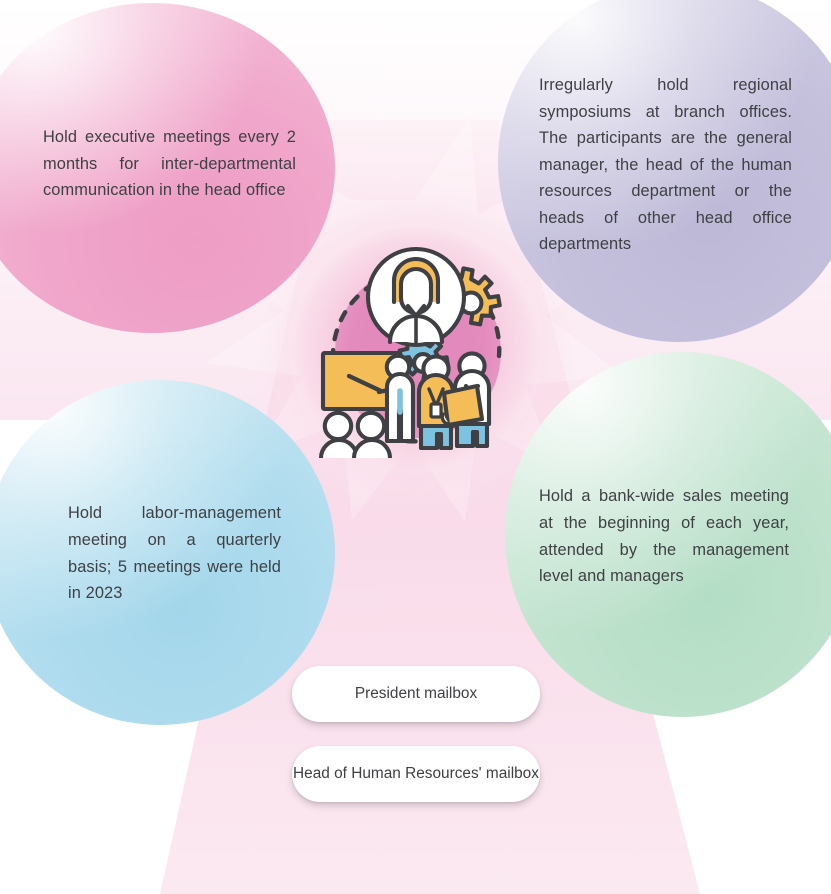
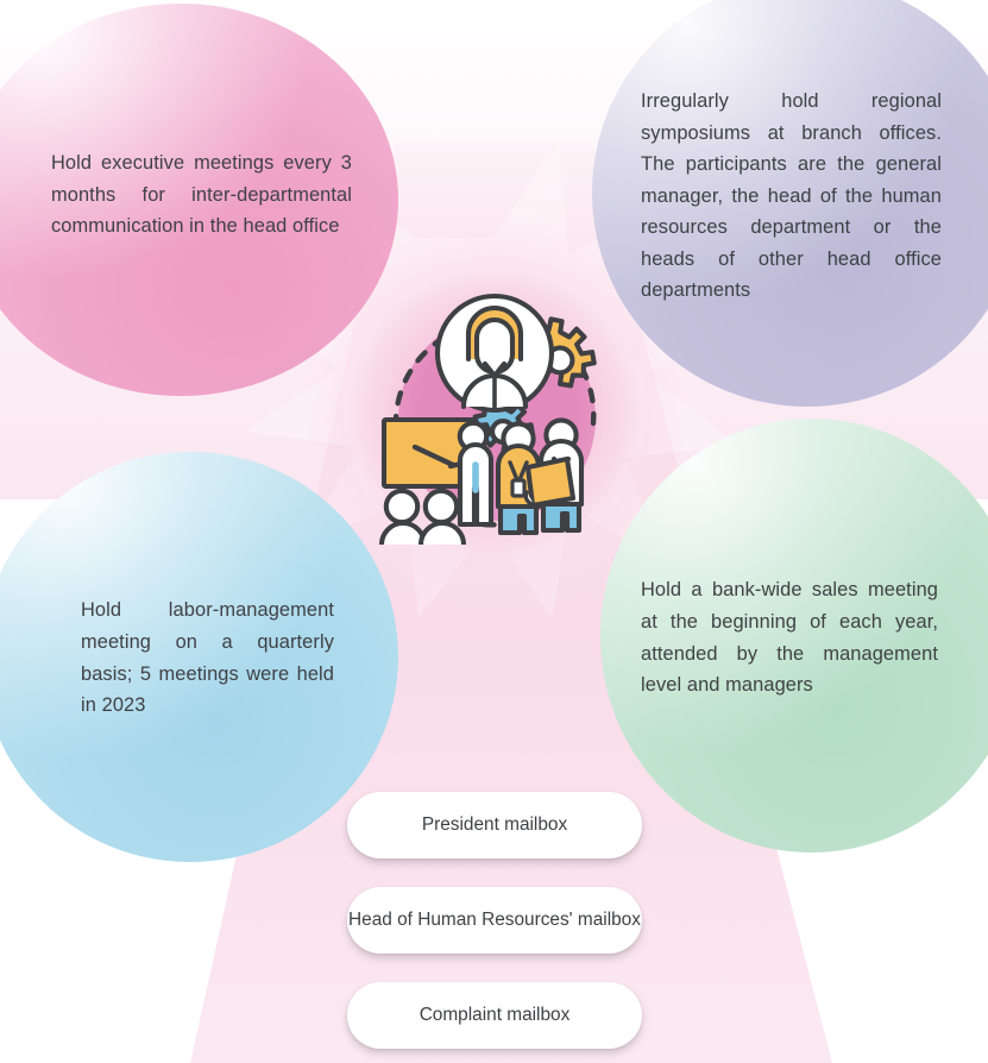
- Hold executive meetings every 2 months for inter-departmental communication in the head office
+ Hold executive meetings every 3 months for inter-departmental communication in the head office
  Irregularly hold regional symposiums at branch offices. The participants are the general manager, the head of the human resources department or the heads of other head office departments
  Hold labor-management meeting on a quarterly basis; 5 meetings were held in 2023
  Hold a bank-wide sales meeting at the beginning of each year, attended by the management level and managers
  President mailbox
  Head of Human Resources' mailbox
+ Complaint mailbox
